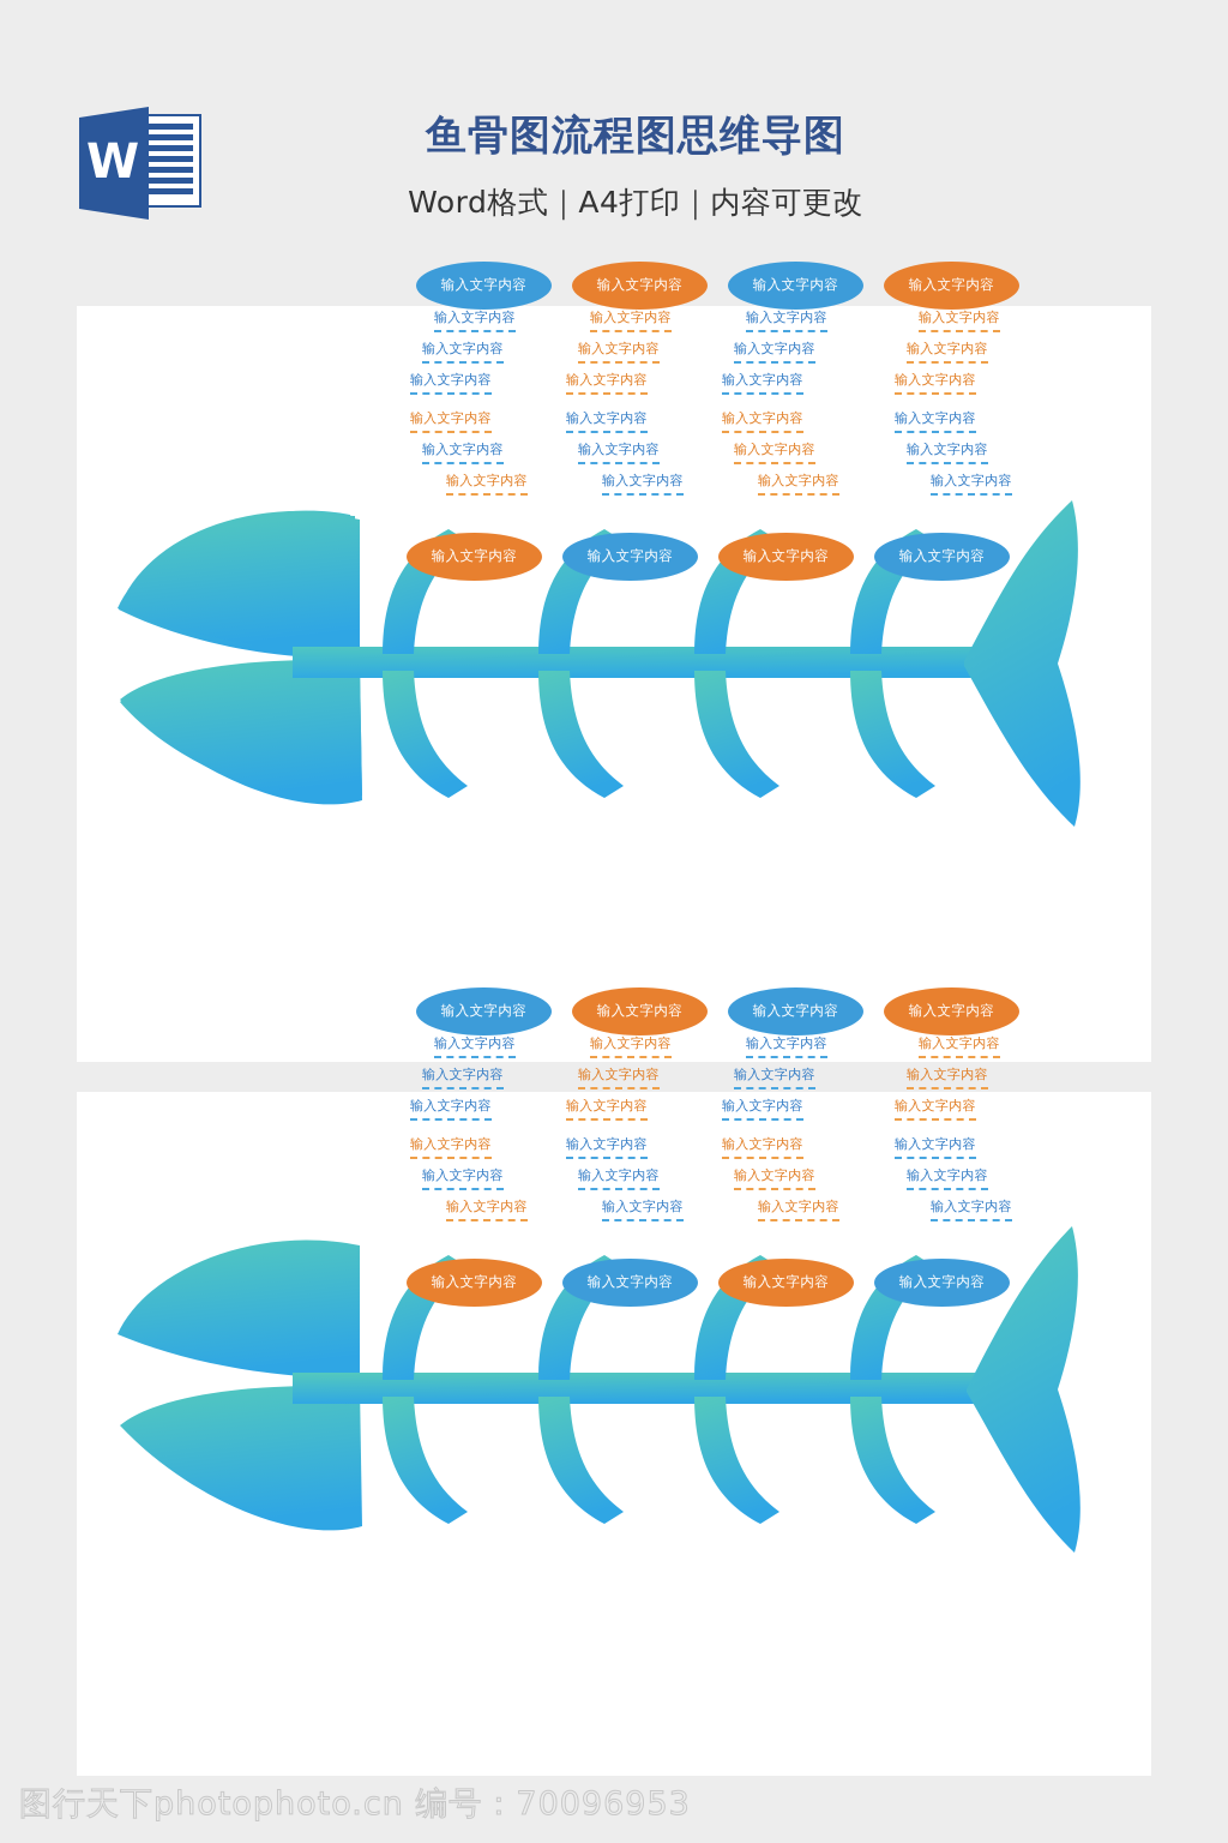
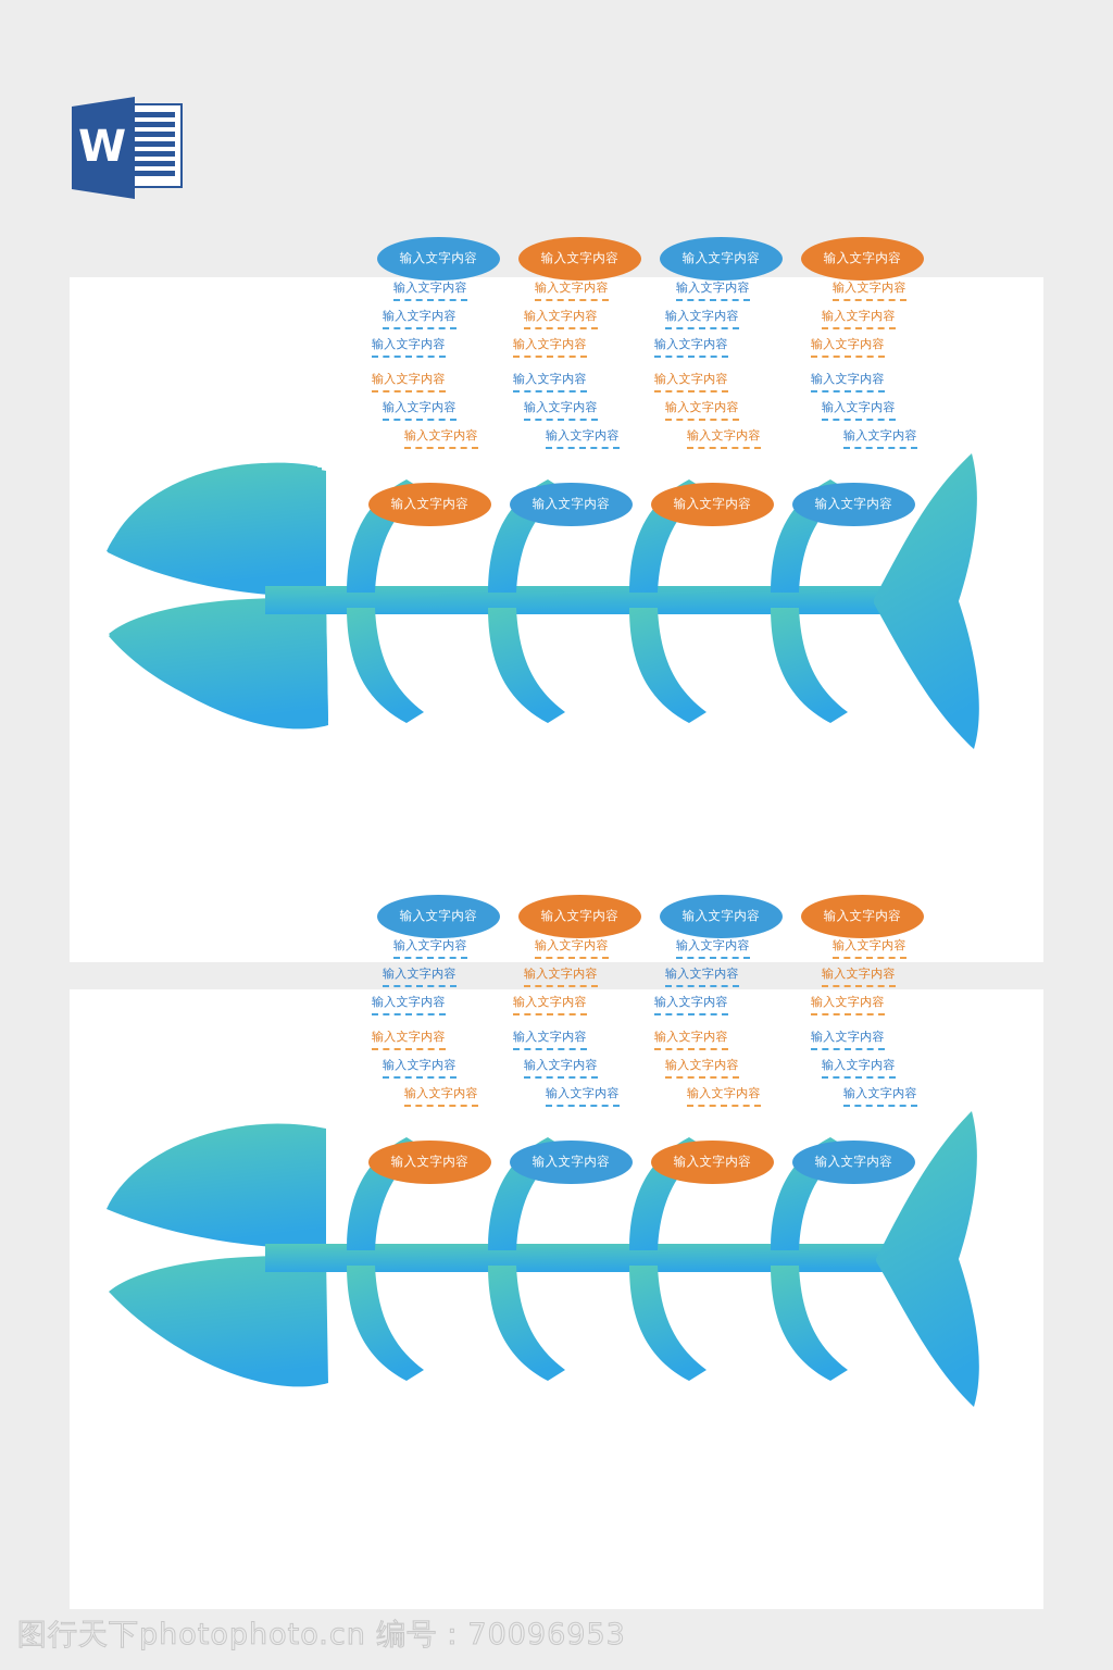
  W
- 鱼骨图流程图思维导图
- Word格式｜A4打印｜内容可更改
  输入文字内容
  输入文字内容
  输入文字内容
  输入文字内容
  输入文字内容
  输入文字内容
  输入文字内容
  输入文字内容
  输入文字内容
  输入文字内容
  输入文字内容
  输入文字内容
  输入文字内容
  输入文字内容
  输入文字内容
  输入文字内容
  输入文字内容
  输入文字内容
  输入文字内容
  输入文字内容
  输入文字内容
  输入文字内容
  输入文字内容
  输入文字内容
  输入文字内容
  输入文字内容
  输入文字内容
  输入文字内容
  输入文字内容
  输入文字内容
  输入文字内容
  输入文字内容
  输入文字内容
  输入文字内容
  输入文字内容
  输入文字内容
  输入文字内容
  输入文字内容
  输入文字内容
  输入文字内容
  输入文字内容
  输入文字内容
  输入文字内容
  输入文字内容
  输入文字内容
  输入文字内容
  输入文字内容
  输入文字内容
  输入文字内容
  输入文字内容
  输入文字内容
  输入文字内容
  输入文字内容
  输入文字内容
  输入文字内容
  输入文字内容
  输入文字内容
  输入文字内容
  输入文字内容
  输入文字内容
  输入文字内容
  输入文字内容
  输入文字内容
  输入文字内容
  图行天下photophoto.cn 编号：70096953
